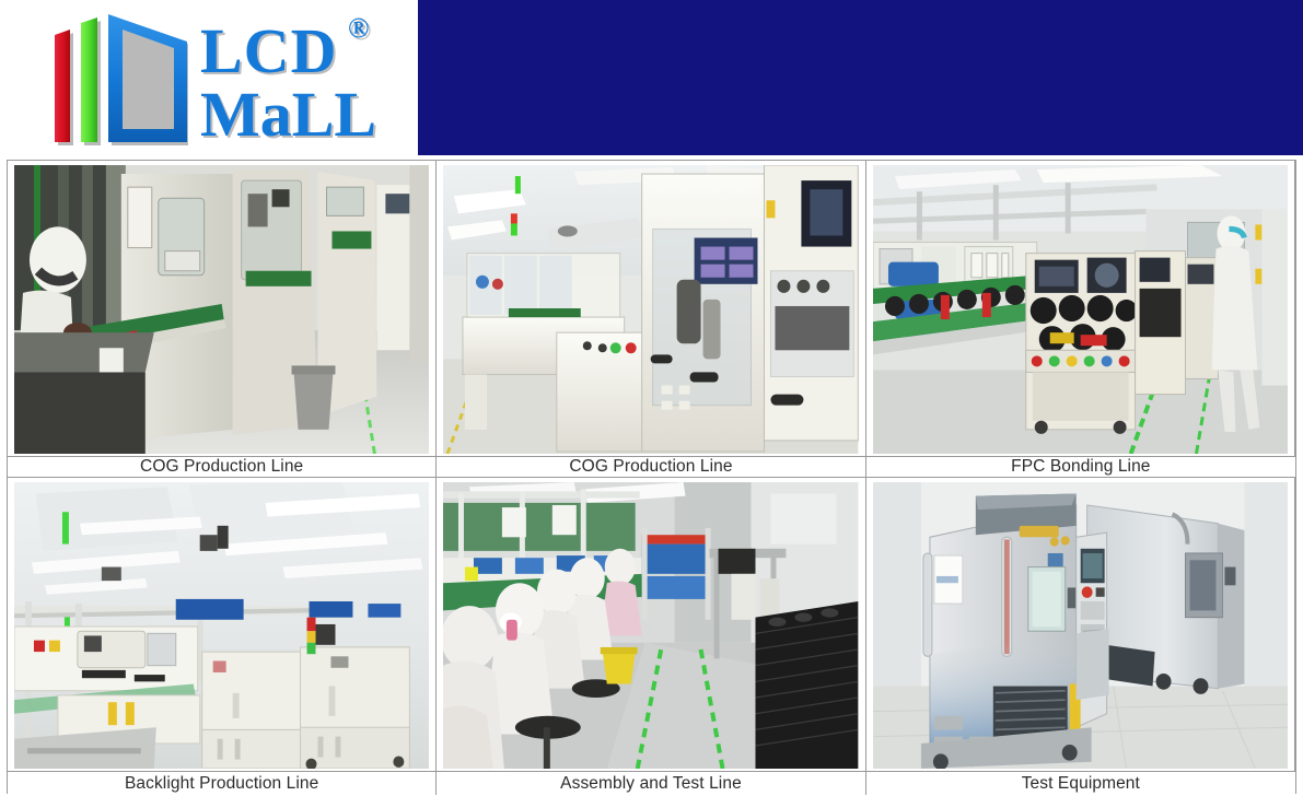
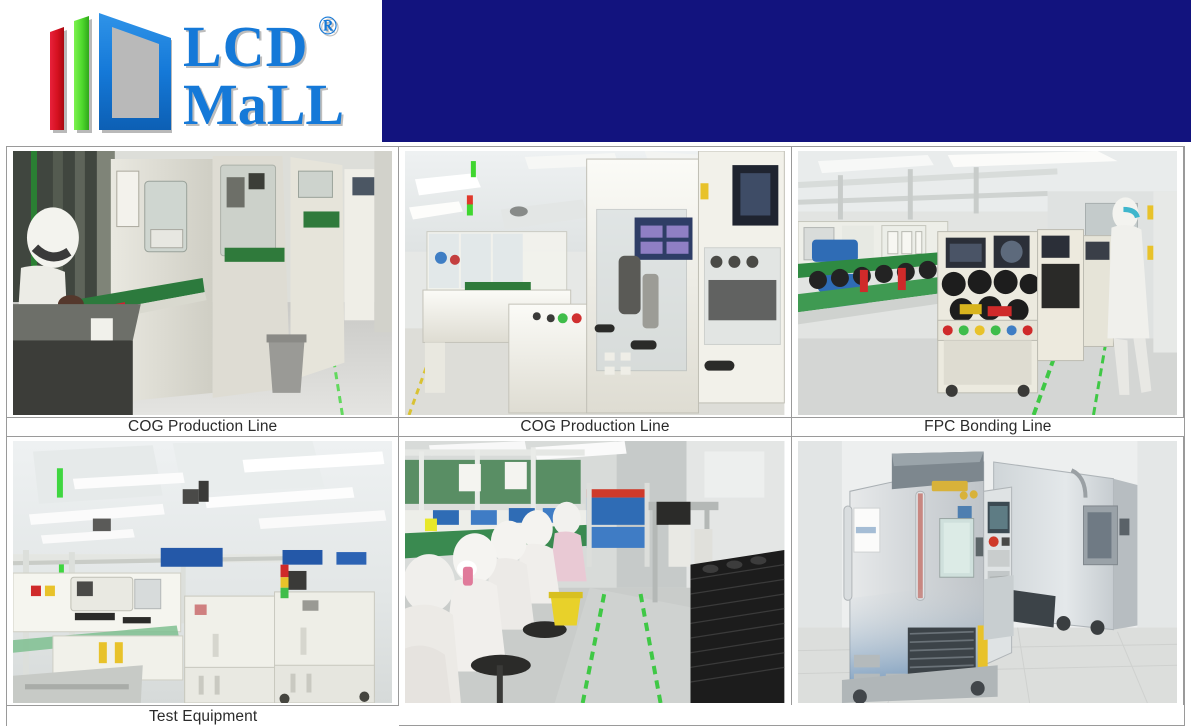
  LCD
  ®
  MaLL
  COG Production Line
  COG Production Line
  FPC Bonding Line
- Backlight Production Line
- Assembly and Test Line
  Test Equipment
